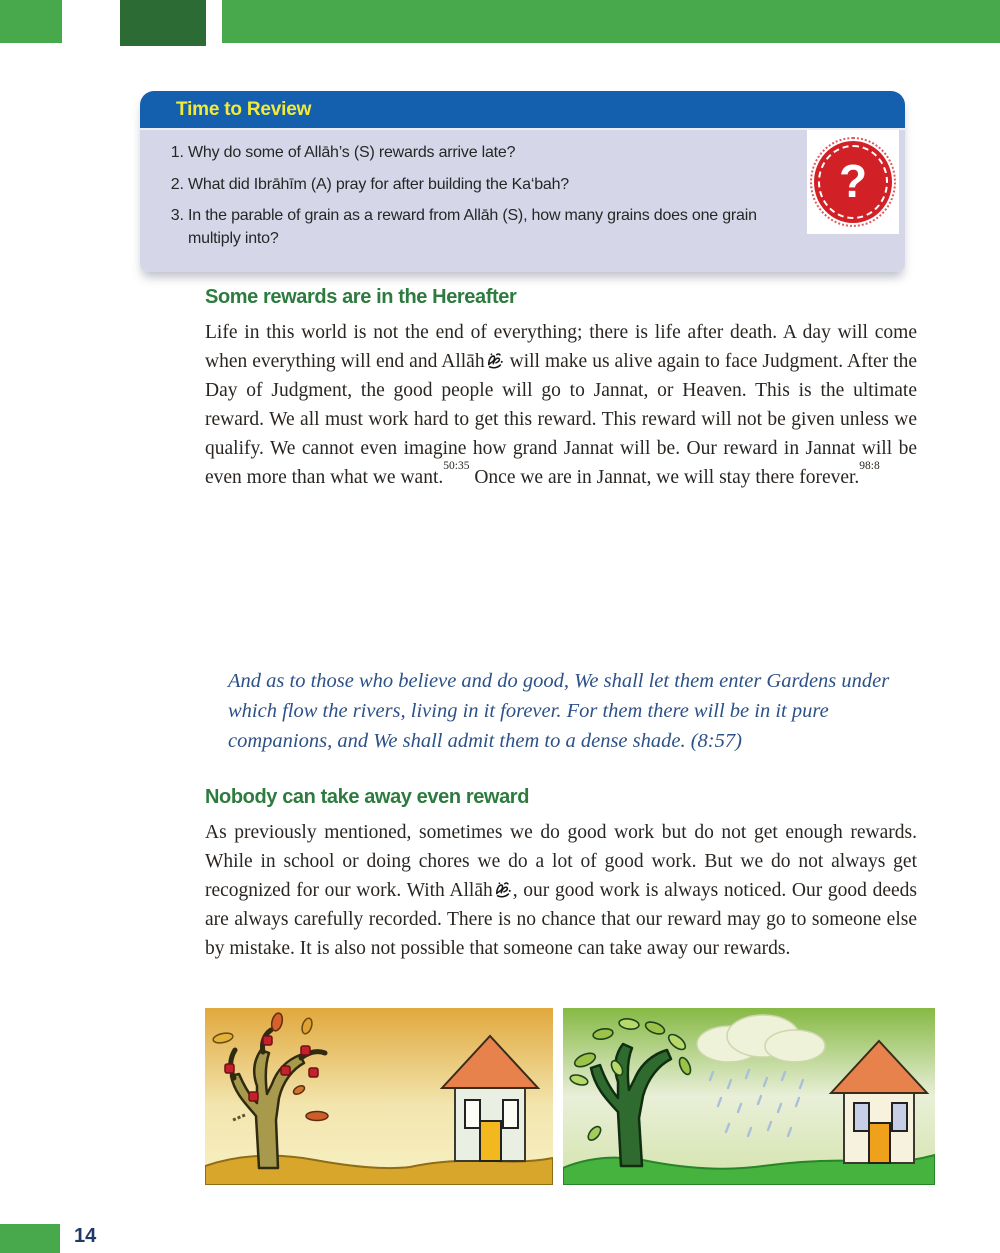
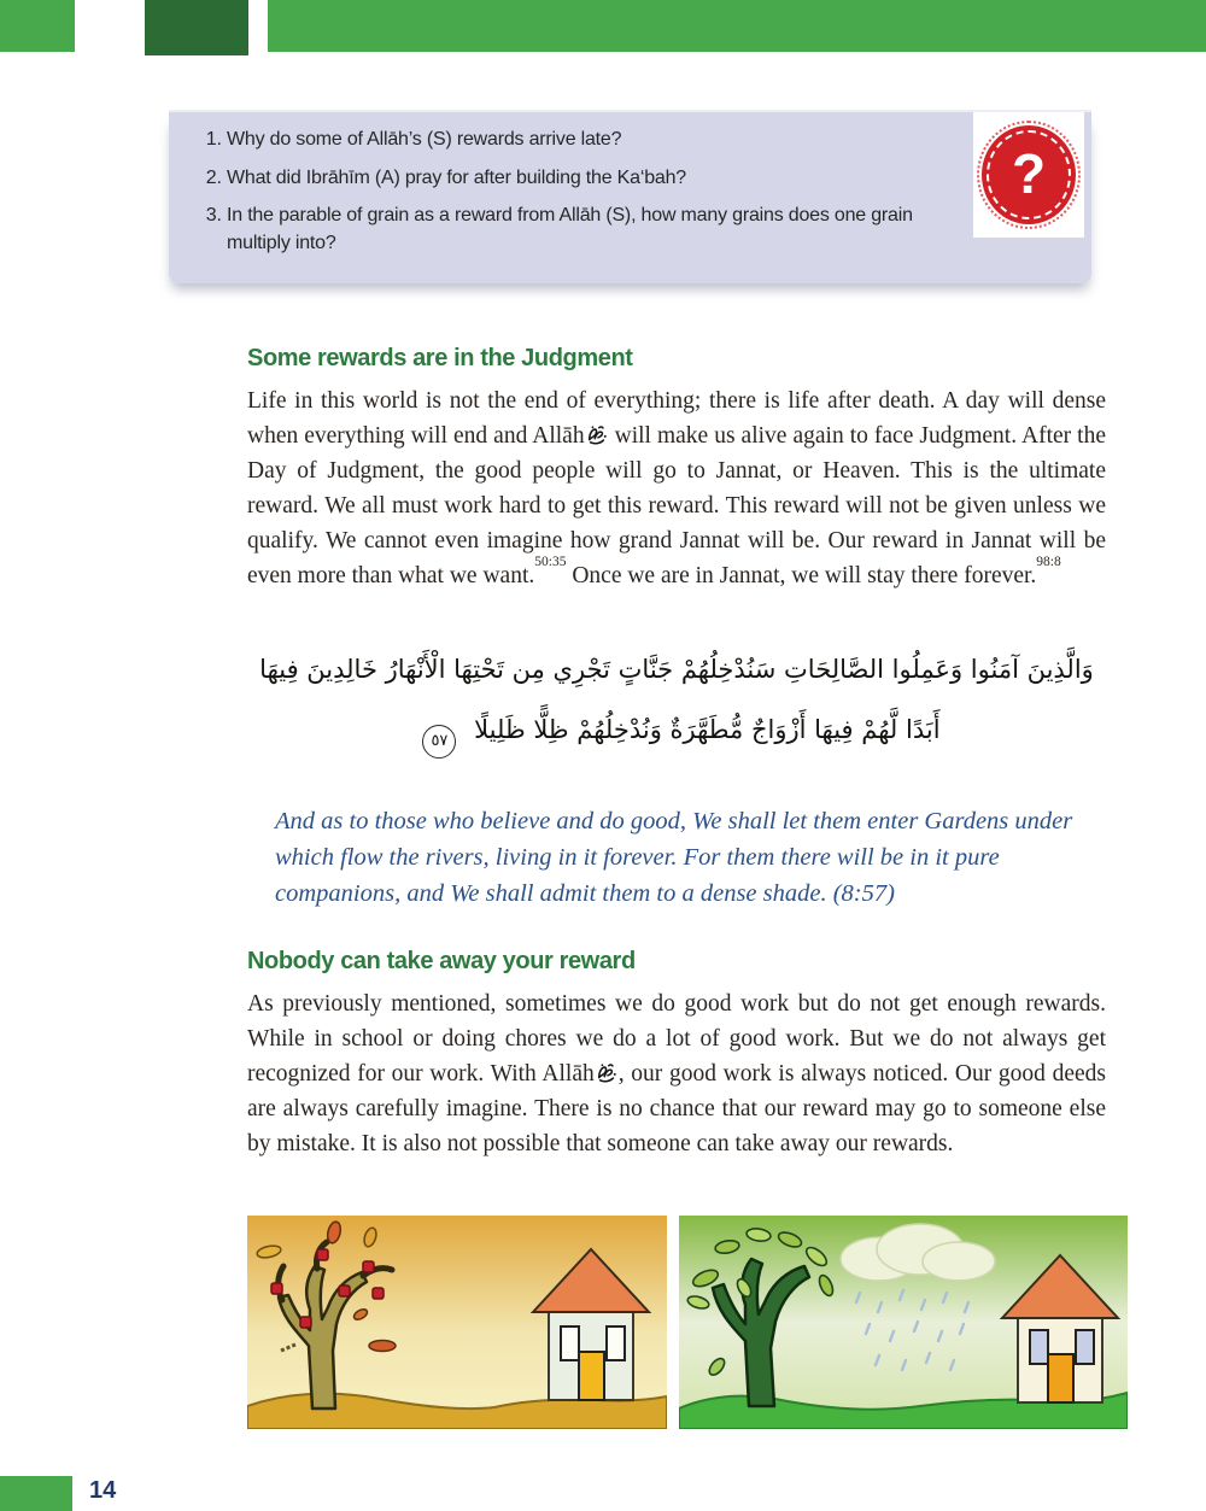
- Time to Review
  Why do some of Allāh’s (S) rewards arrive late?
  What did Ibrāhīm (A) pray for after building the Ka‘bah?
  In the parable of grain as a reward from Allāh (S), how many grains does one grain multiply into?
  ?
- Some rewards are in the Hereafter
+ Some rewards are in the Judgment
- Life in this world is not the end of everything; there is life after death. A day will come when everything will end and Allāh will make us alive again to face Judgment. After the Day of Judgment, the good people will go to Jannat, or Heaven. This is the ultimate reward. We all must work hard to get this reward. This reward will not be given unless we qualify. We cannot even imagine how grand Jannat will be. Our reward in Jannat will be even more than what we want.50:35 Once we are in Jannat, we will stay there forever.98:8
+ Life in this world is not the end of everything; there is life after death. A day will dense when everything will end and Allāh will make us alive again to face Judgment. After the Day of Judgment, the good people will go to Jannat, or Heaven. This is the ultimate reward. We all must work hard to get this reward. This reward will not be given unless we qualify. We cannot even imagine how grand Jannat will be. Our reward in Jannat will be even more than what we want.50:35 Once we are in Jannat, we will stay there forever.98:8
+ وَالَّذِينَ آمَنُوا وَعَمِلُوا الصَّالِحَاتِ سَنُدْخِلُهُمْ جَنَّاتٍ تَجْرِي مِن تَحْتِهَا الْأَنْهَارُ خَالِدِينَ فِيهَا أَبَدًا لَّهُمْ فِيهَا أَزْوَاجٌ مُّطَهَّرَةٌ وَنُدْخِلُهُمْ ظِلًّا ظَلِيلًا ٥٧
  And as to those who believe and do good, We shall let them enter Gardens under which flow the rivers, living in it forever. For them there will be in it pure companions, and We shall admit them to a dense shade. (8:57)
- Nobody can take away even reward
+ Nobody can take away your reward
- As previously mentioned, sometimes we do good work but do not get enough rewards. While in school or doing chores we do a lot of good work. But we do not always get recognized for our work. With Allāh , our good work is always noticed. Our good deeds are always carefully recorded. There is no chance that our reward may go to someone else by mistake. It is also not possible that someone can take away our rewards.
+ As previously mentioned, sometimes we do good work but do not get enough rewards. While in school or doing chores we do a lot of good work. But we do not always get recognized for our work. With Allāh , our good work is always noticed. Our good deeds are always carefully imagine. There is no chance that our reward may go to someone else by mistake. It is also not possible that someone can take away our rewards.
  14
